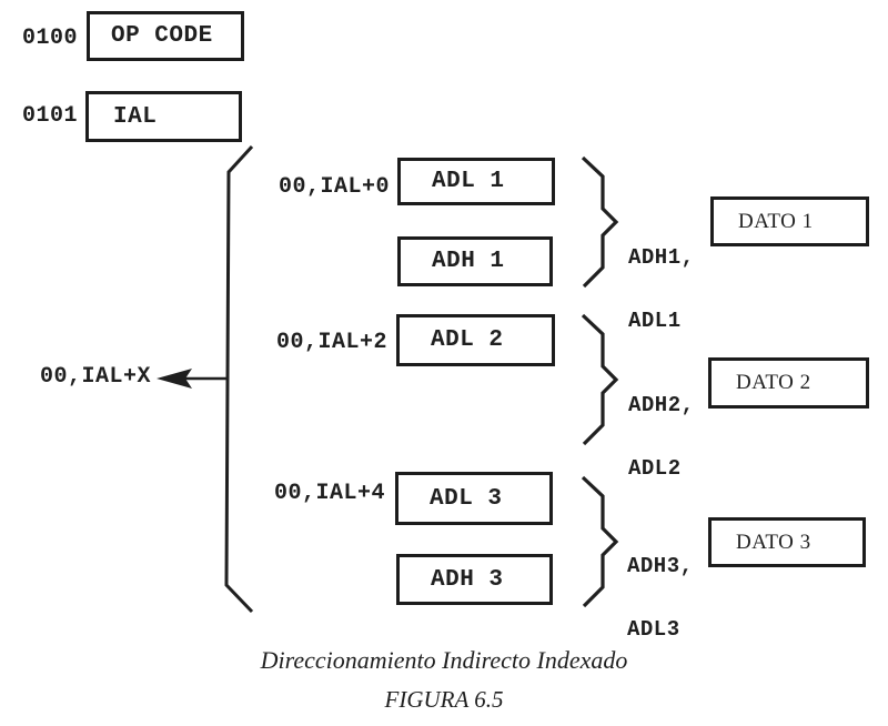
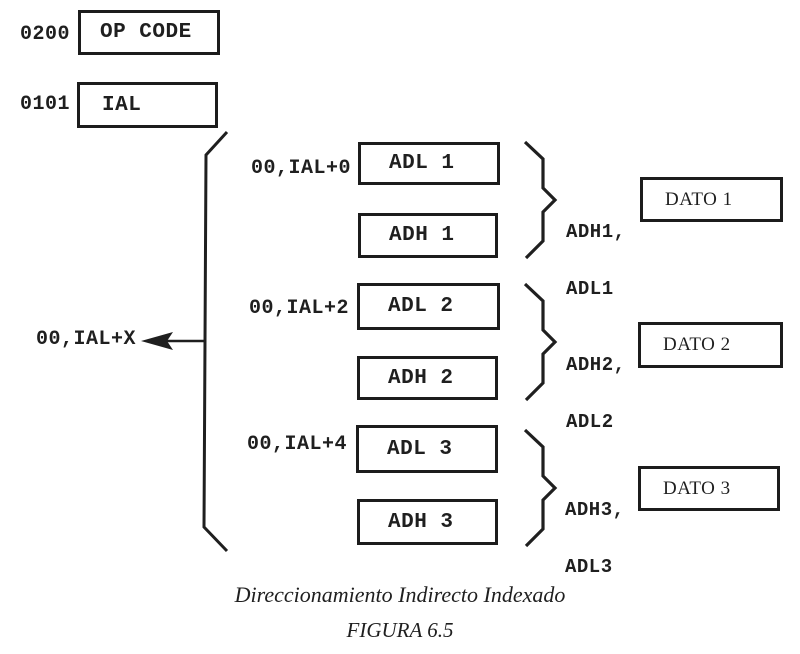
- 0100
+ 0200
  OP CODE
  0101
  IAL
  00,IAL+X
  00,IAL+0
  ADL 1
  ADH 1
  ADH1,
  ADL1
  DATO 1
  00,IAL+2
  ADL 2
+ ADH 2
  ADH2,
  ADL2
  DATO 2
  00,IAL+4
  ADL 3
  ADH 3
  ADH3,
  ADL3
  DATO 3
  Direccionamiento Indirecto Indexado
  FIGURA 6.5
